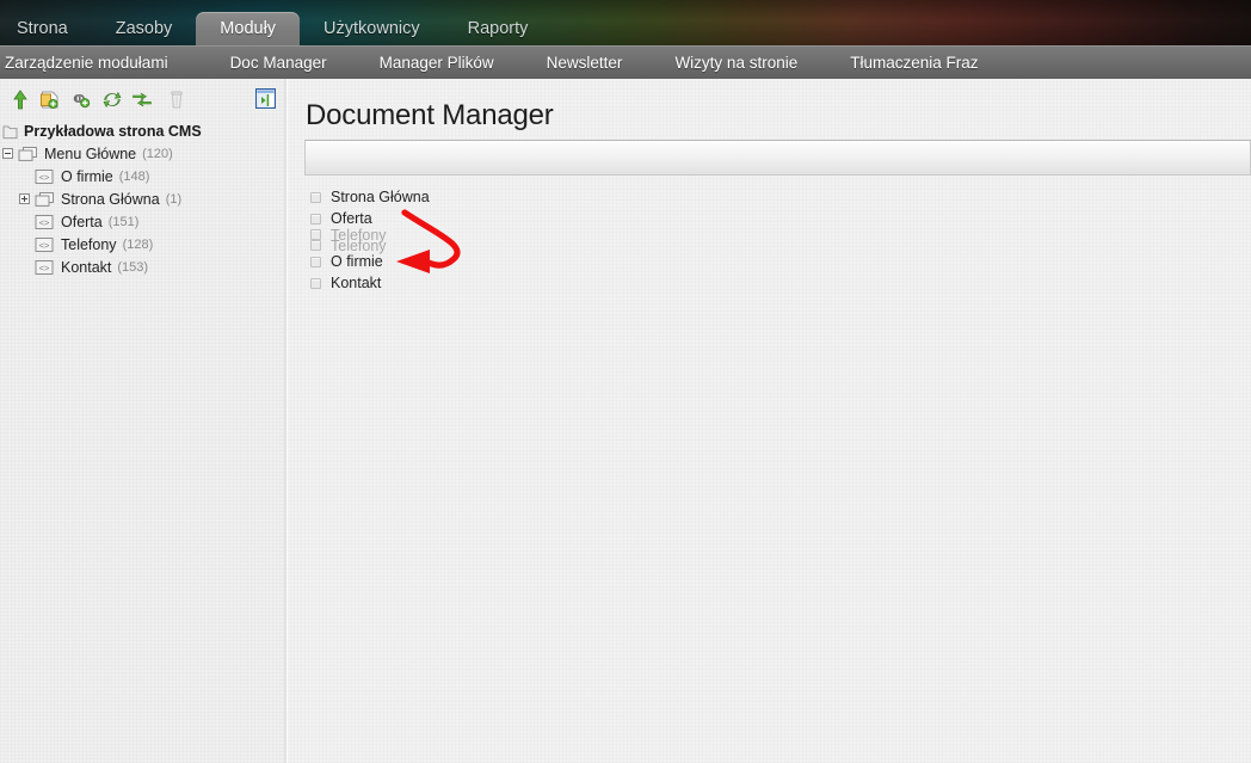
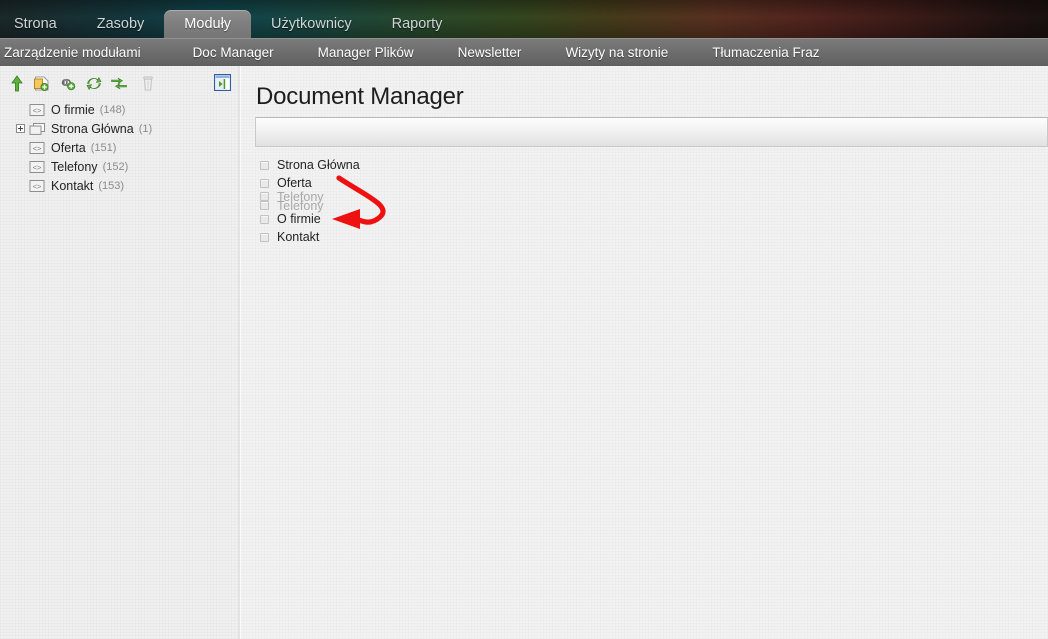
  Strona
  Zasoby
  Moduły
  Użytkownicy
  Raporty
  Zarządzenie modułami
  Doc Manager
  Manager Plików
  Newsletter
  Wizyty na stronie
  Tłumaczenia Fraz
- Przykładowa strona CMS
- Menu Główne
- (120)
  <>
  O firmie
  (148)
  Strona Główna
  (1)
  <>
  Oferta
  (151)
  <>
  Telefony
- (128)
+ (152)
  <>
  Kontakt
  (153)
  Document Manager
  Strona Główna
  Oferta
  Telefony
  Telefony
  O firmie
  Kontakt
